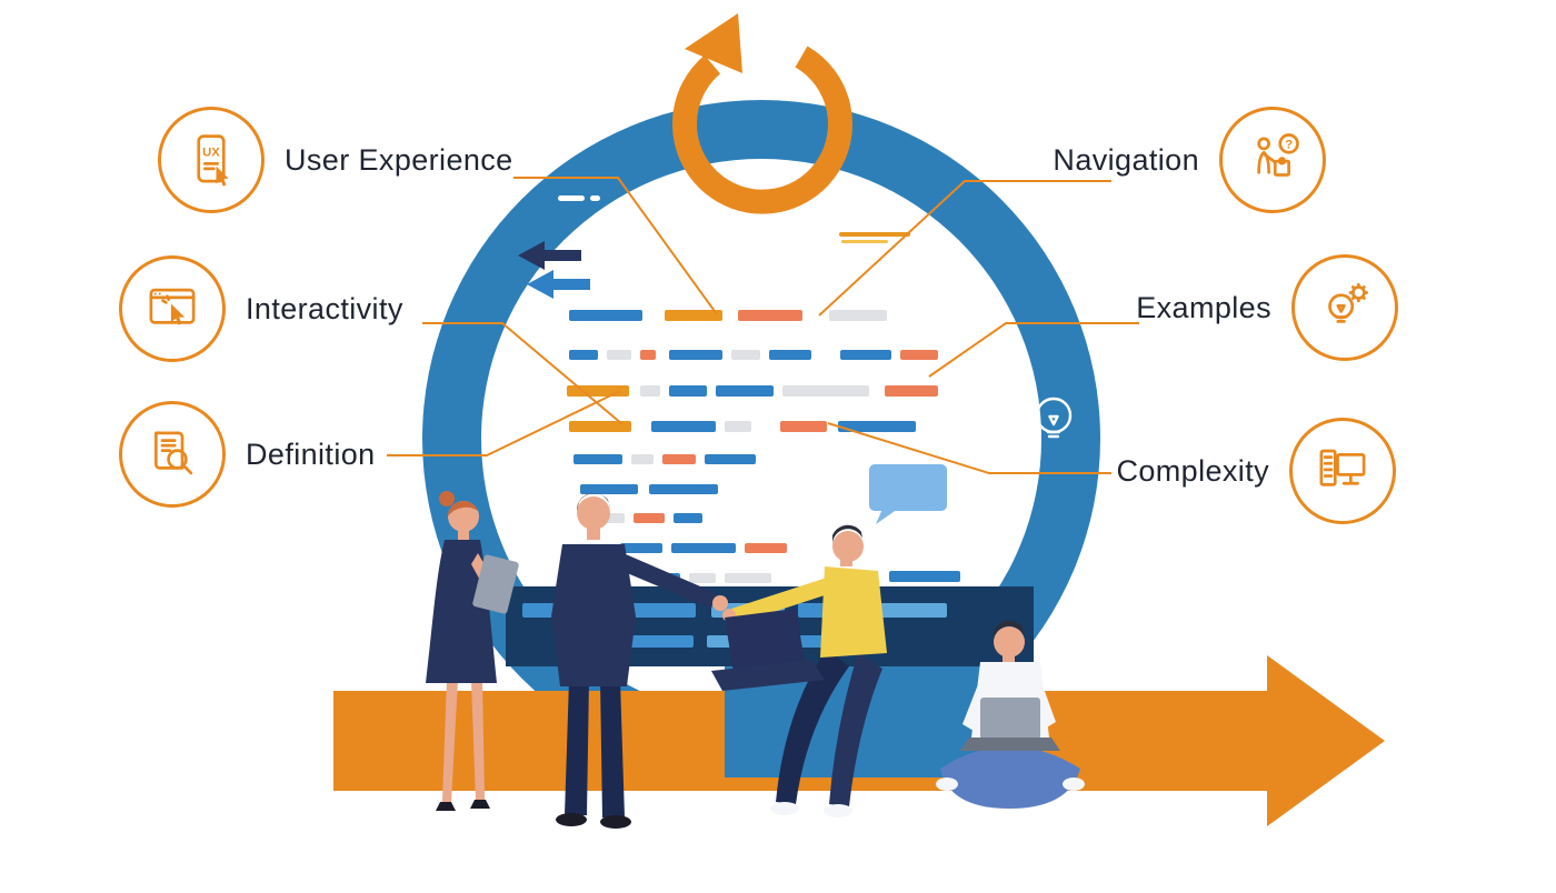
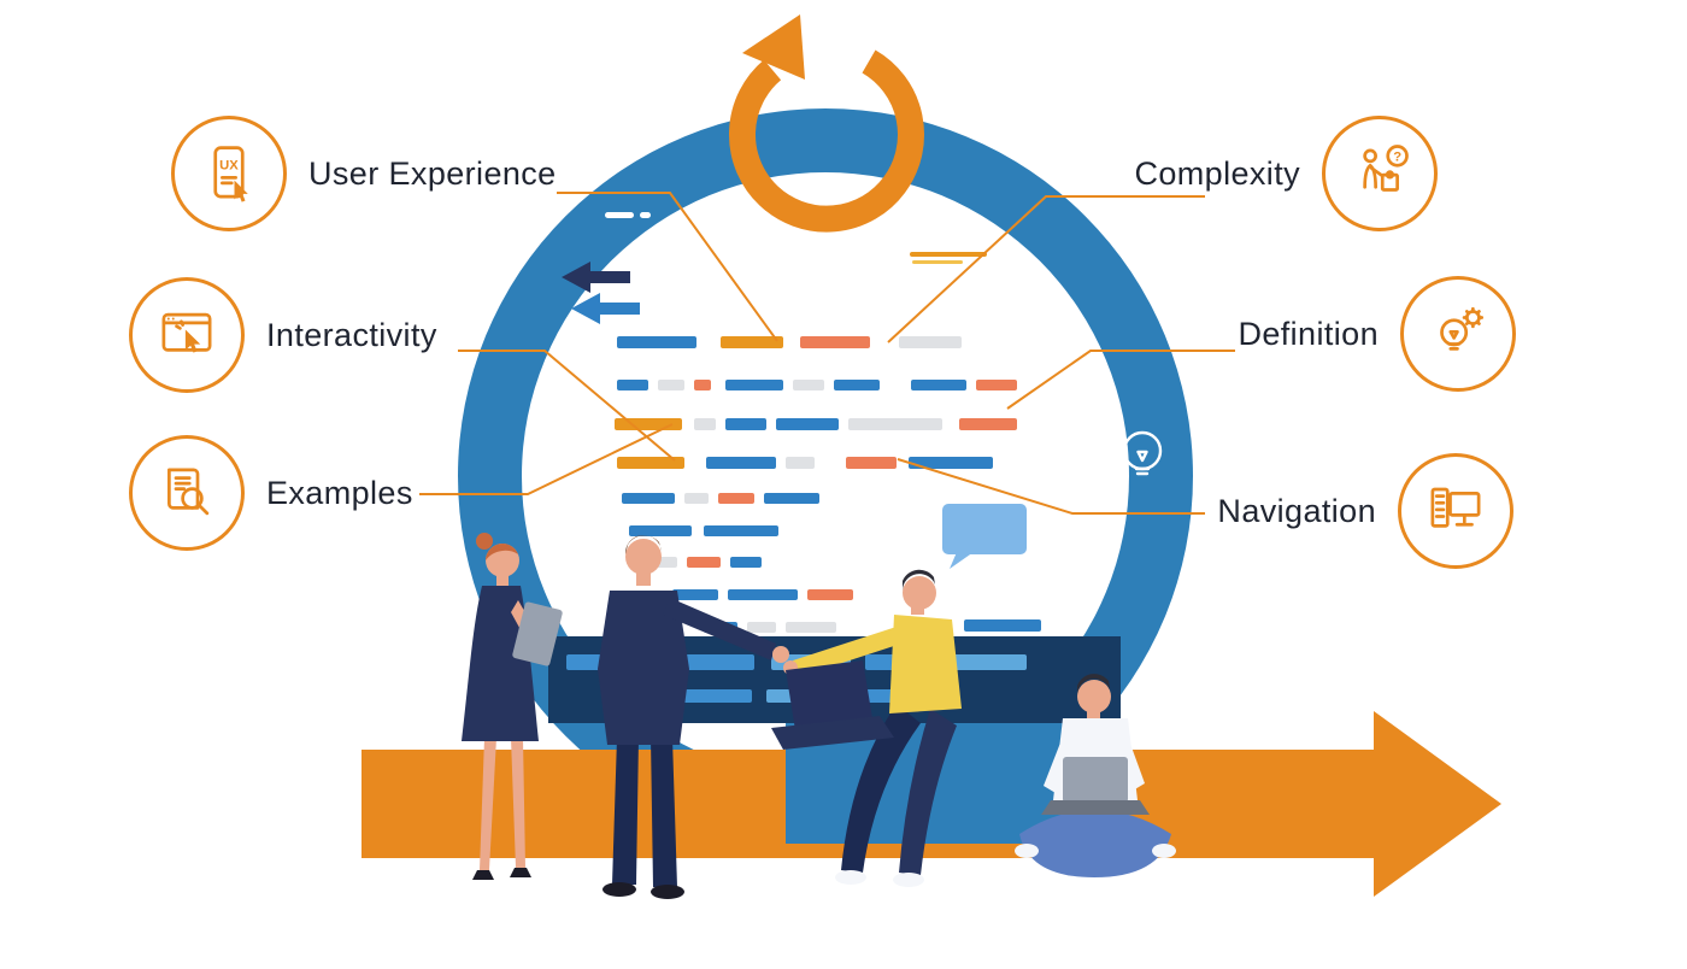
  UX
  User Experience
  Interactivity
- Definition
+ Examples
  ?
- Navigation
+ Complexity
- Examples
+ Definition
- Complexity
+ Navigation
